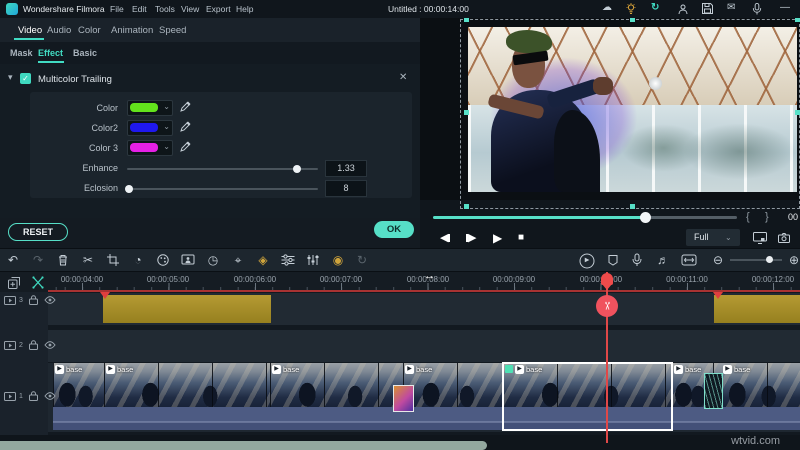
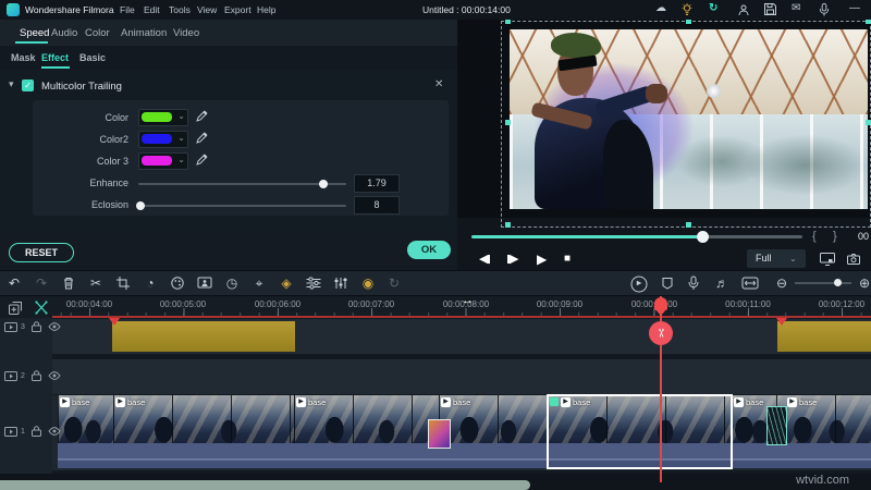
  Wondershare Filmora
  File
  Edit
  Tools
  View
  Export
  Help
  Untitled : 00:00:14:00
  ☁
  ↻
  ✉
  —
- Video
+ Speed
  Audio
  Color
  Animation
- Speed
+ Video
  Mask
  Effect
  Basic
  ▾
  ✓
  Multicolor Trailing
  ✕
  Color
  ⌄
  Color2
  ⌄
  Color 3
  ⌄
  Enhance
- 1.33
+ 1.79
  Eclosion
  8
  RESET
  OK
  {
  }
  00
  ◀
  ▶
  ▶
  ■
  Full ⌄
  ↶
  ↷
  ✂
  ◔
  ◷
  ⌖
  ◈
  ◉
  ↻
  ♬
  ⊖
  ⊕
  00:00:04:00
  00:00:05:00
  00:00:06:00
  00:00:07:00
  00:00:08:00
  00:00:09:00
  00:00:11:00
  00:00:12:00
  ↔
  base
  base
  base
  base
  base
  base
  base
  wtvid.com
